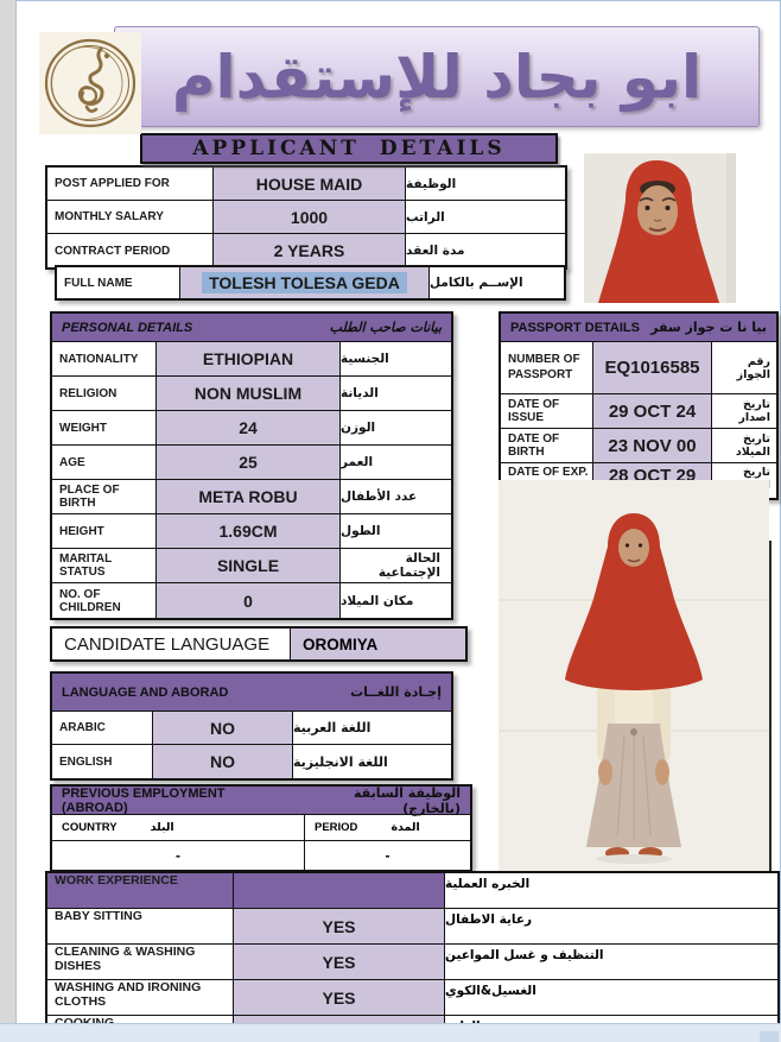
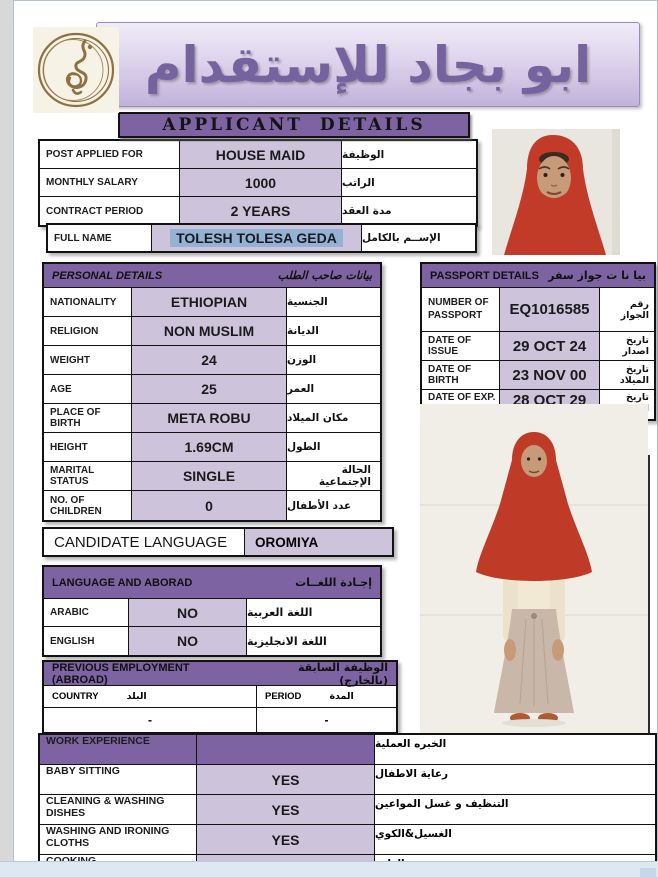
  ابو بجاد للإستقدام
  APPLICANT DETAILS
  POST APPLIED FOR
  HOUSE MAID
  الوظيفة
  MONTHLY SALARY
  1000
  الراتب
  CONTRACT PERIOD
  2 YEARS
  مدة العقد
  FULL NAME
  TOLESH TOLESA GEDA
  الإســم بالكامل
  PERSONAL DETAILS
  بيانات صاحب الطلب
  NATIONALITY
  ETHIOPIAN
  الجنسية
  RELIGION
  NON MUSLIM
  الديانة
  WEIGHT
  24
  الوزن
  AGE
  25
  العمر
  PLACE OF BIRTH
  META ROBU
- عدد الأطفال
+ مكان الميلاد
  HEIGHT
  1.69CM
  الطول
  MARITAL STATUS
  SINGLE
  الحالة الإجتماعية
  NO. OF CHILDREN
  0
- مكان الميلاد
+ عدد الأطفال
  PASSPORT DETAILS
  بيا نا ت جواز سفر
  NUMBER OF PASSPORT
  EQ1016585
  رقم الجواز
  DATE OF ISSUE
  29 OCT 24
  تاريخ اصدار
  DATE OF BIRTH
  23 NOV 00
  تاريخ الميلاد
  DATE OF EXP.
  28 OCT 29
  CANDIDATE LANGUAGE
  OROMIYA
  LANGUAGE AND ABORAD
  إجـادة اللغــات
  ARABIC
  NO
  اللغة العربية
  ENGLISH
  NO
  اللغة الانجليزية
  PREVIOUS EMPLOYMENT (ABROAD)
  الوظيفة السابقة (بالخارج)
  COUNTRY
  البلد
  PERIOD
  المدة
  -
  -
  WORK EXPERIENCE
  الخبره العملية
  BABY SITTING
  YES
  رعاية الاطفال
  CLEANING & WASHING DISHES
  YES
  التنظيف و غسل المواعين
  WASHING AND IRONING CLOTHS
  YES
  الغسيل&الكوي
